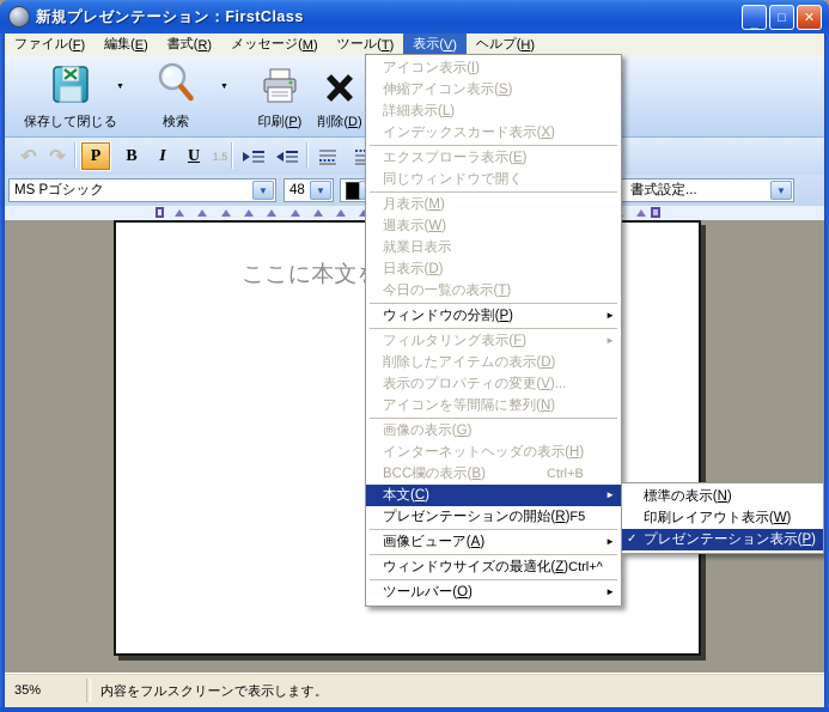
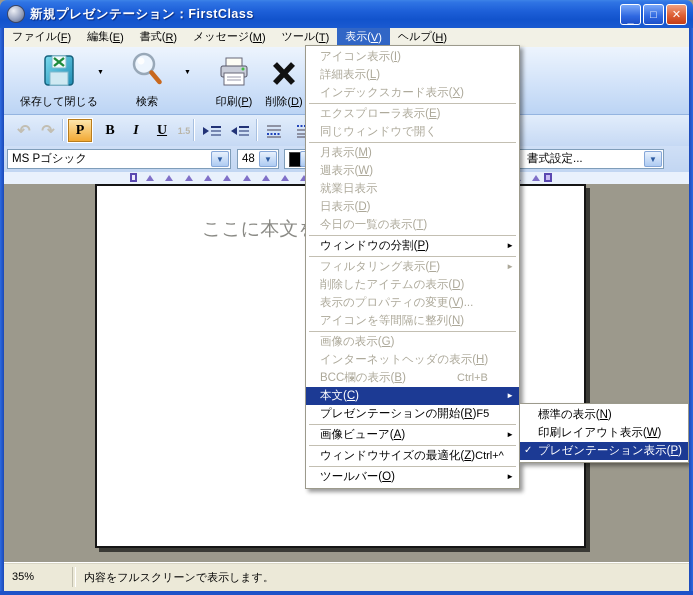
  新規プレゼンテーション：FirstClass
  _
  □
  ✕
  ファイル(
  F
  )
  編集(
  E
  )
  書式(
  R
  )
  メッセージ(
  M
  )
  ツール(
  T
  )
  表示(
  V
  )
  ヘルプ(
  H
  )
  保存して閉じる
  検索
  印刷(P)
  削除(D)
  ↶
  ↷
  P
  B
  I
  U
  1.5
  MS Pゴシック
  ▼
  48
  ▼
  書式設定...
  ▼
  ここに本文
  35%
  内容をフルスクリーンで表示します。
  アイコン表示(I)
- 伸縮アイコン表示(S)
  詳細表示(L)
  インデックスカード表示(X)
  エクスプローラ表示(E)
  同じウィンドウで開く
  月表示(M)
  週表示(W)
  就業日表示
  日表示(D)
  今日の一覧の表示(T)
  ウィンドウの分割(P)
  ►
  フィルタリング表示(F)
  ►
  削除したアイテムの表示(D)
  表示のプロパティの変更(V)...
  アイコンを等間隔に整列(N)
  画像の表示(G)
  インターネットヘッダの表示(H)
  BCC欄の表示(B)
  Ctrl+B
  本文(C)
  ►
  プレゼンテーションの開始(R)
  F5
  画像ビューア(A)
  ►
  ウィンドウサイズの最適化(Z)
  Ctrl+^
  ツールバー(O)
  ►
  標準の表示(N)
  印刷レイアウト表示(W)
  ✓
  プレゼンテーション表示(P)
